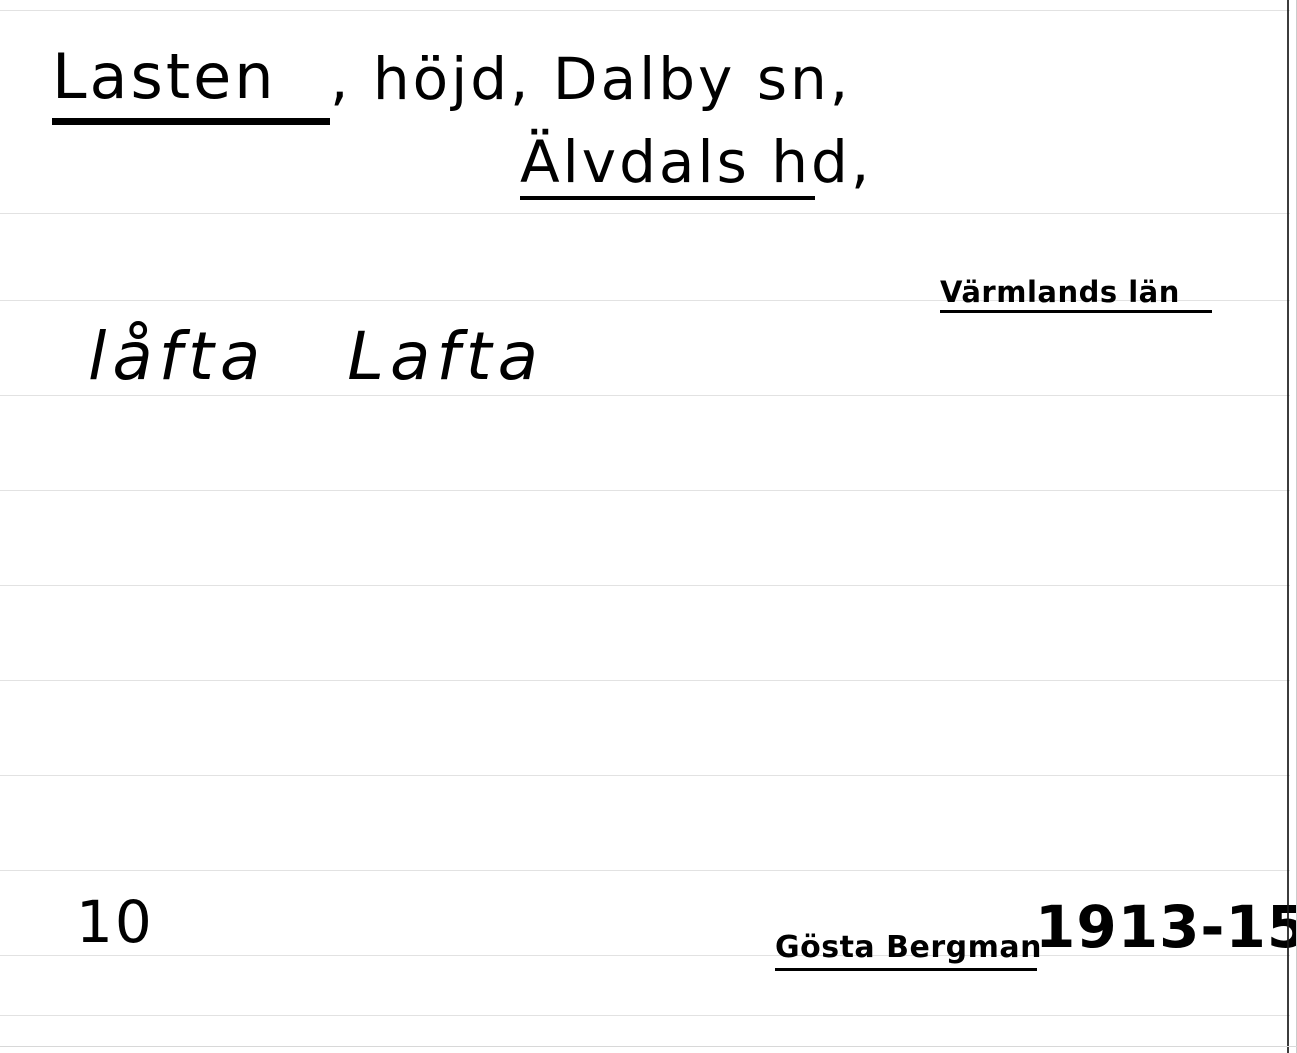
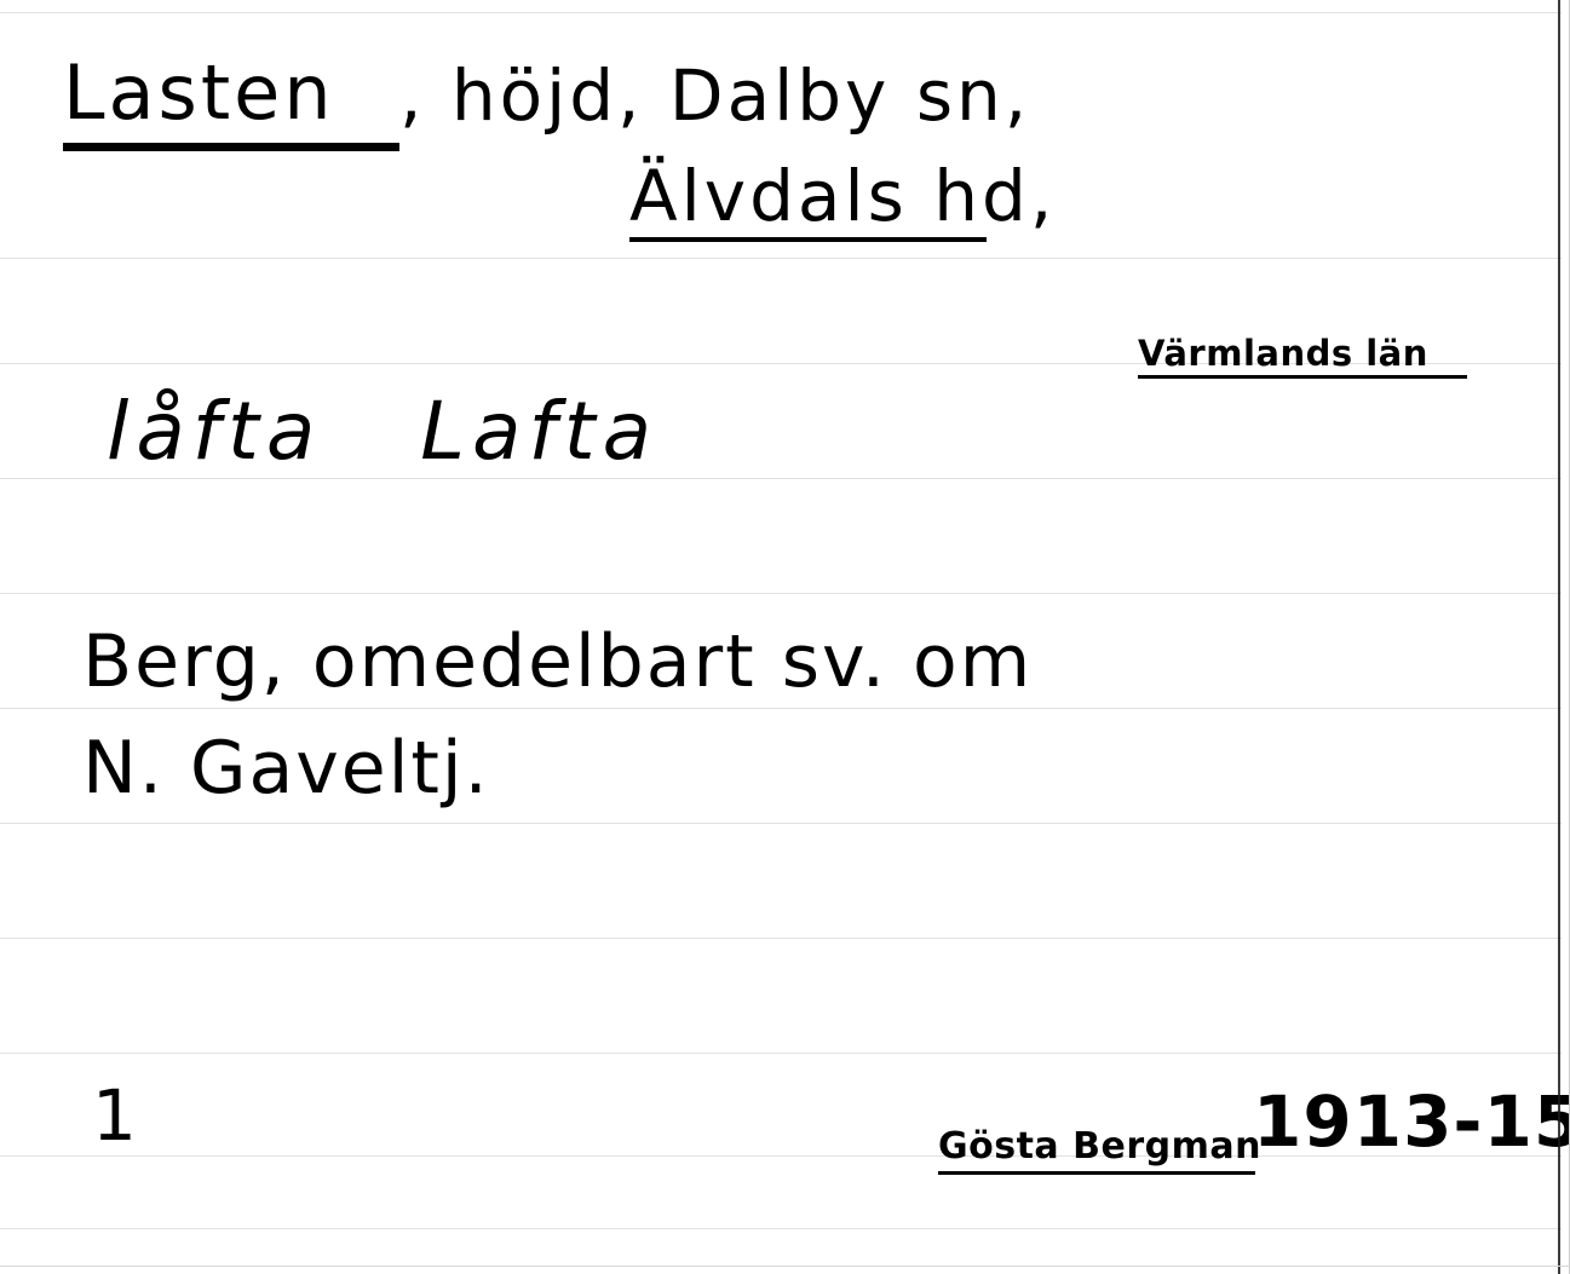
  Lasten
  , höjd, Dalby sn,
  Älvdals hd,
  Värmlands län
  låfta Lafta
+ Berg, omedelbart sv. om
+ N. Gaveltj.
- 10
+ 1
  Gösta Bergman
  1913-15
